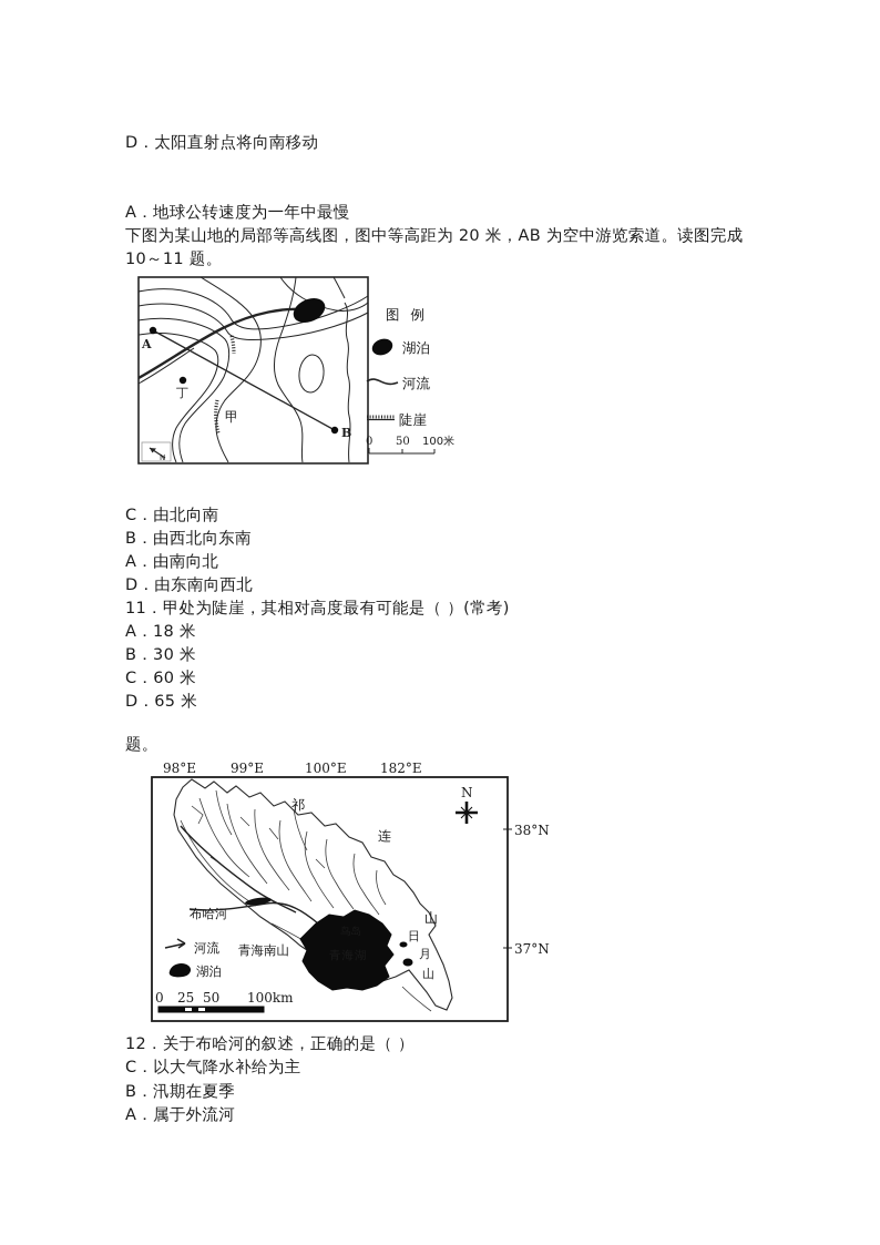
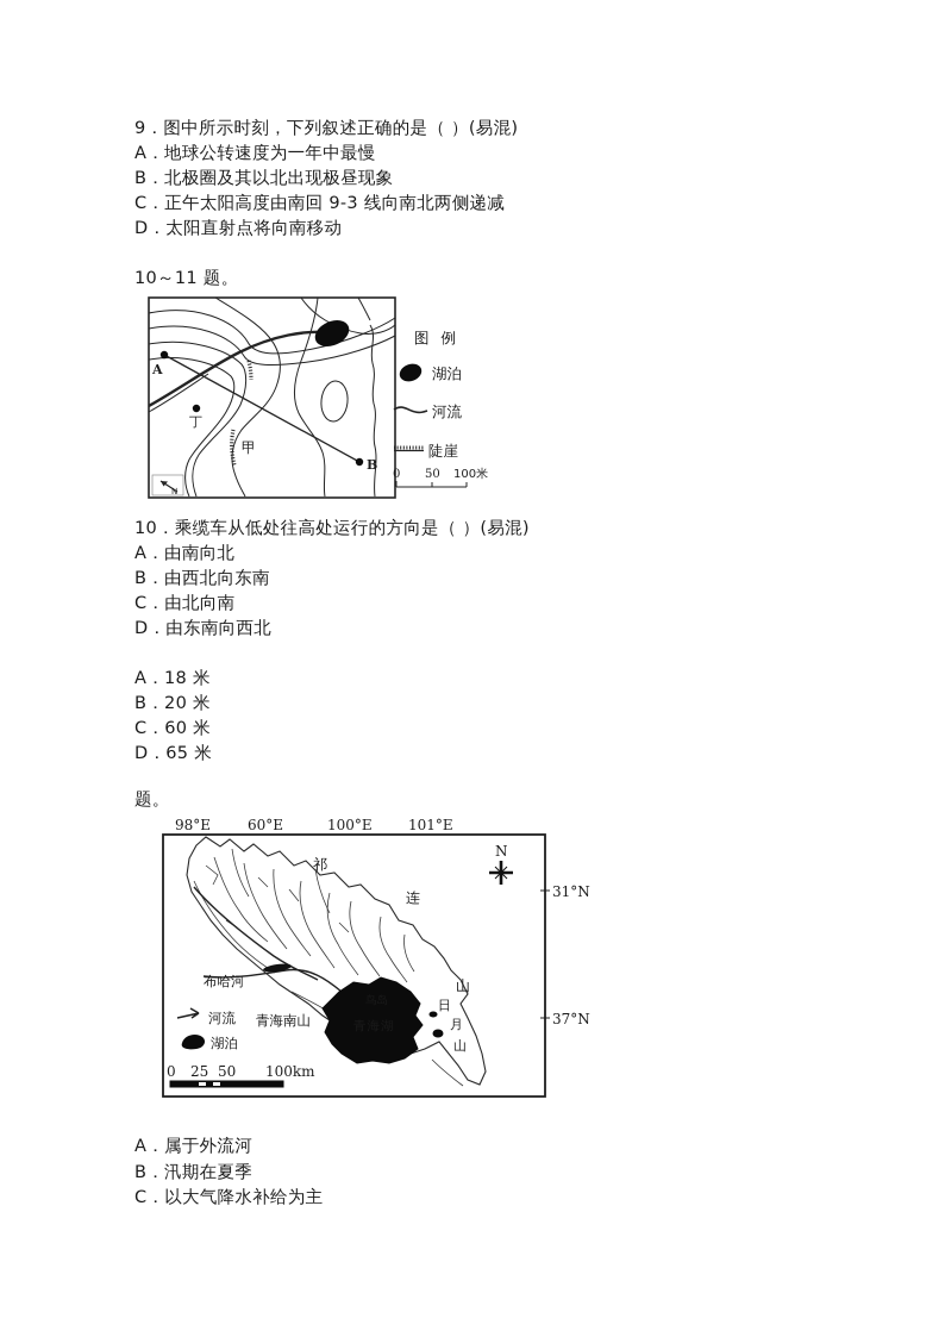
+ 9．图中所示时刻，下列叙述正确的是（ ）(易混)
- D．太阳直射点将向南移动
+ A．地球公转速度为一年中最慢
+ B．北极圈及其以北出现极昼现象
+ C．正午太阳高度由南回 9-3 线向南北两侧递减
- A．地球公转速度为一年中最慢
+ D．太阳直射点将向南移动
- 下图为某山地的局部等高线图，图中等高距为 20 米，AB 为空中游览索道。读图完成
  10～11 题。
  A
  B
  丁
  甲
  N
  图 例
  湖泊
  河流
  陡崖
  0
  50
  100米
+ 10．乘缆车从低处往高处运行的方向是（ ）(易混)
- C．由北向南
+ A．由南向北
  B．由西北向东南
- A．由南向北
+ C．由北向南
  D．由东南向西北
- 11．甲处为陡崖，其相对高度最有可能是（ ）(常考)
  A．18 米
- B．30 米
+ B．20 米
  C．60 米
  D．65 米
  题。
  98°E
- 99°E
+ 60°E
  100°E
- 182°E
+ 101°E
- 38°N
+ 31°N
  37°N
  N
  祁
  连
  山
  日
  月
  山
  布哈河
  青海南山
  河流
  湖泊
  0
  25
  50
  100km
- 12．关于布哈河的叙述，正确的是（ ）
- C．以大气降水补给为主
+ A．属于外流河
  B．汛期在夏季
- A．属于外流河
+ C．以大气降水补给为主
